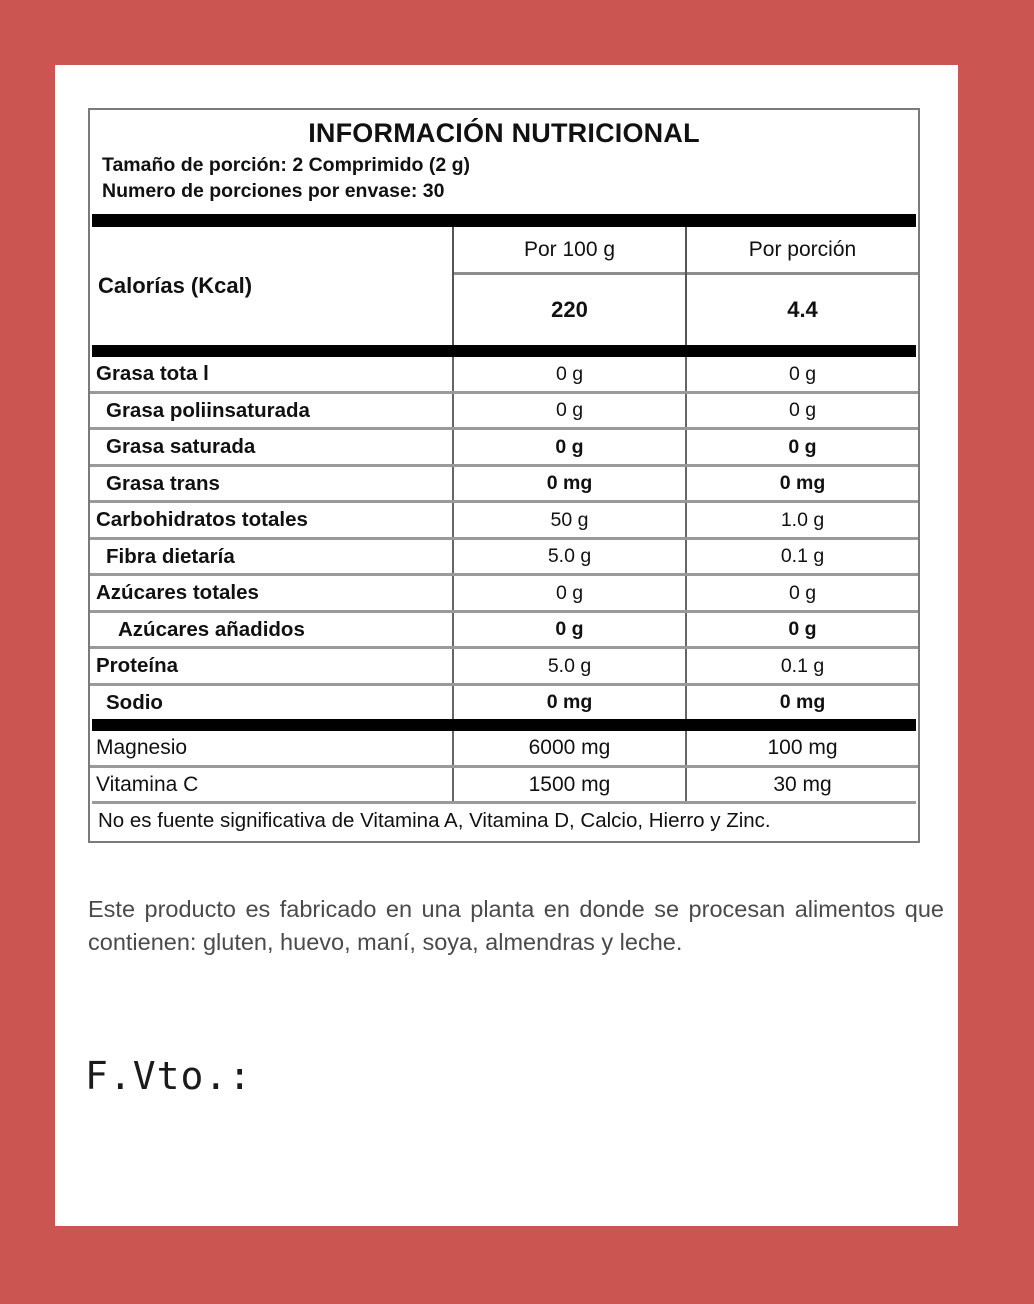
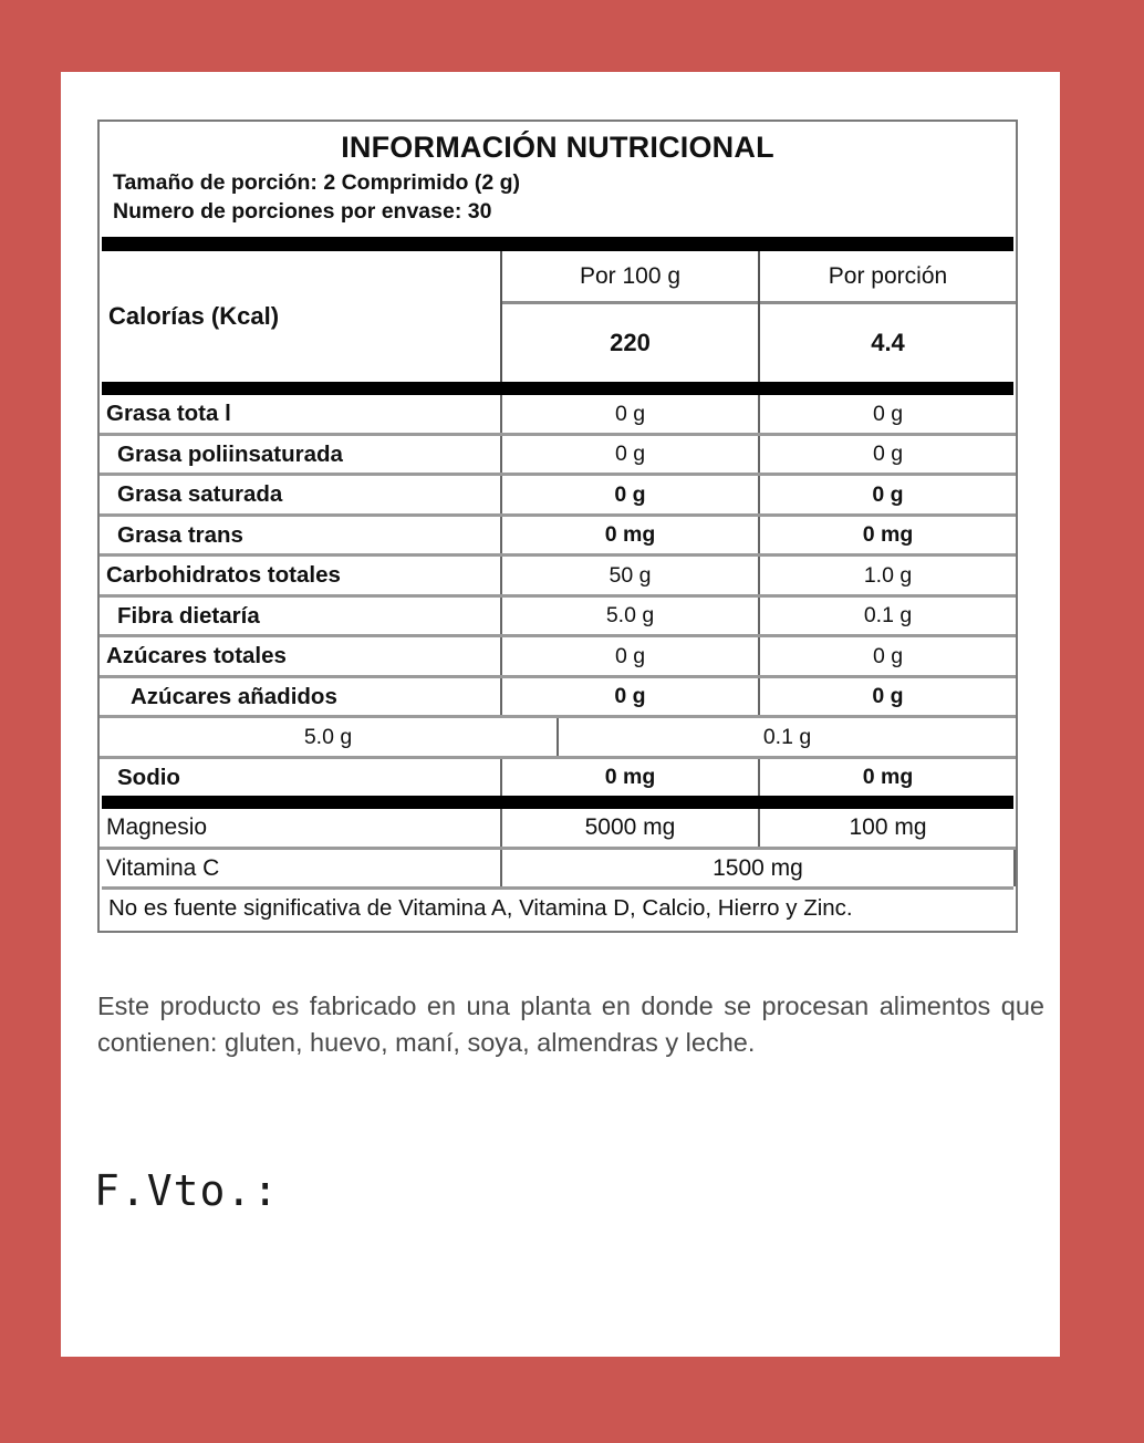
  INFORMACIÓN NUTRICIONAL
  Tamaño de porción: 2 Comprimido (2 g)
  Numero de porciones por envase: 30
  Calorías (Kcal)
  Por 100 g
  220
  Por porción
  4.4
  Grasa tota l
  0 g
  0 g
  Grasa poliinsaturada
  0 g
  0 g
  Grasa saturada
  0 g
  0 g
  Grasa trans
  0 mg
  0 mg
  Carbohidratos totales
  50 g
  1.0 g
  Fibra dietaría
  5.0 g
  0.1 g
  Azúcares totales
  0 g
  0 g
  Azúcares añadidos
  0 g
  0 g
- Proteína
  5.0 g
  0.1 g
  Sodio
  0 mg
  0 mg
  Magnesio
- 6000 mg
+ 5000 mg
  100 mg
  Vitamina C
  1500 mg
- 30 mg
  No es fuente significativa de Vitamina A, Vitamina D, Calcio, Hierro y Zinc.
  Este producto es fabricado en una planta en donde se procesan alimentos que contienen: gluten, huevo, maní, soya, almendras y leche.
  F.Vto.:
